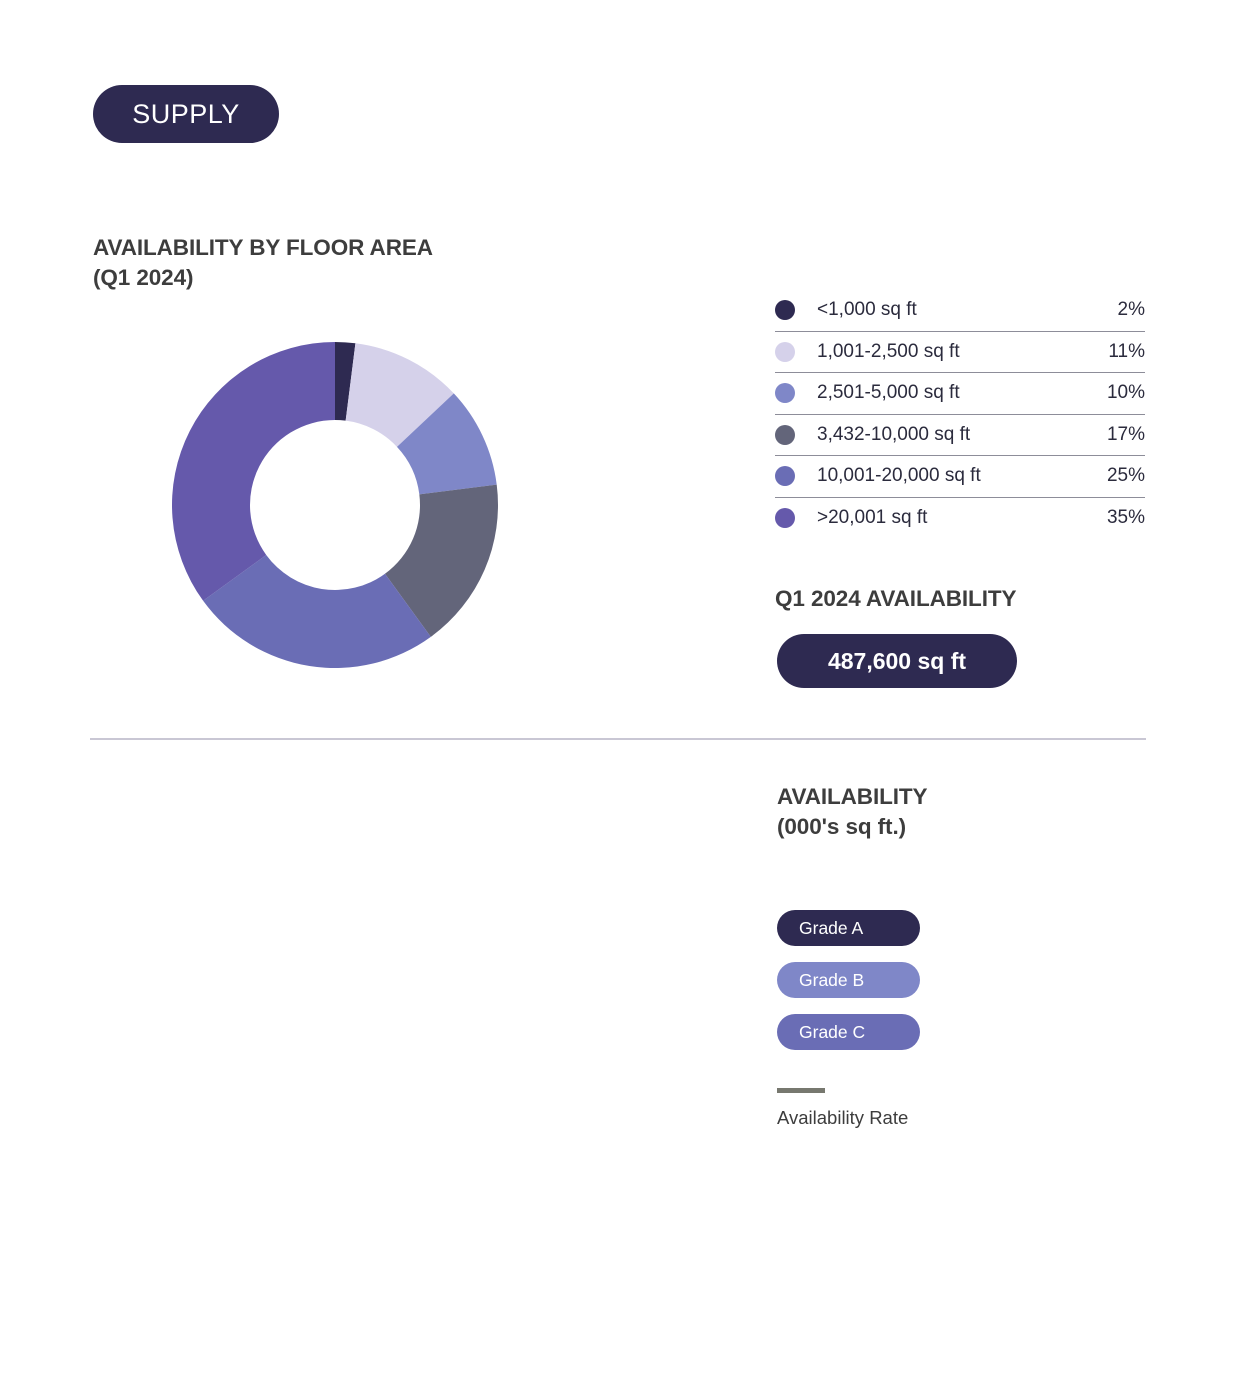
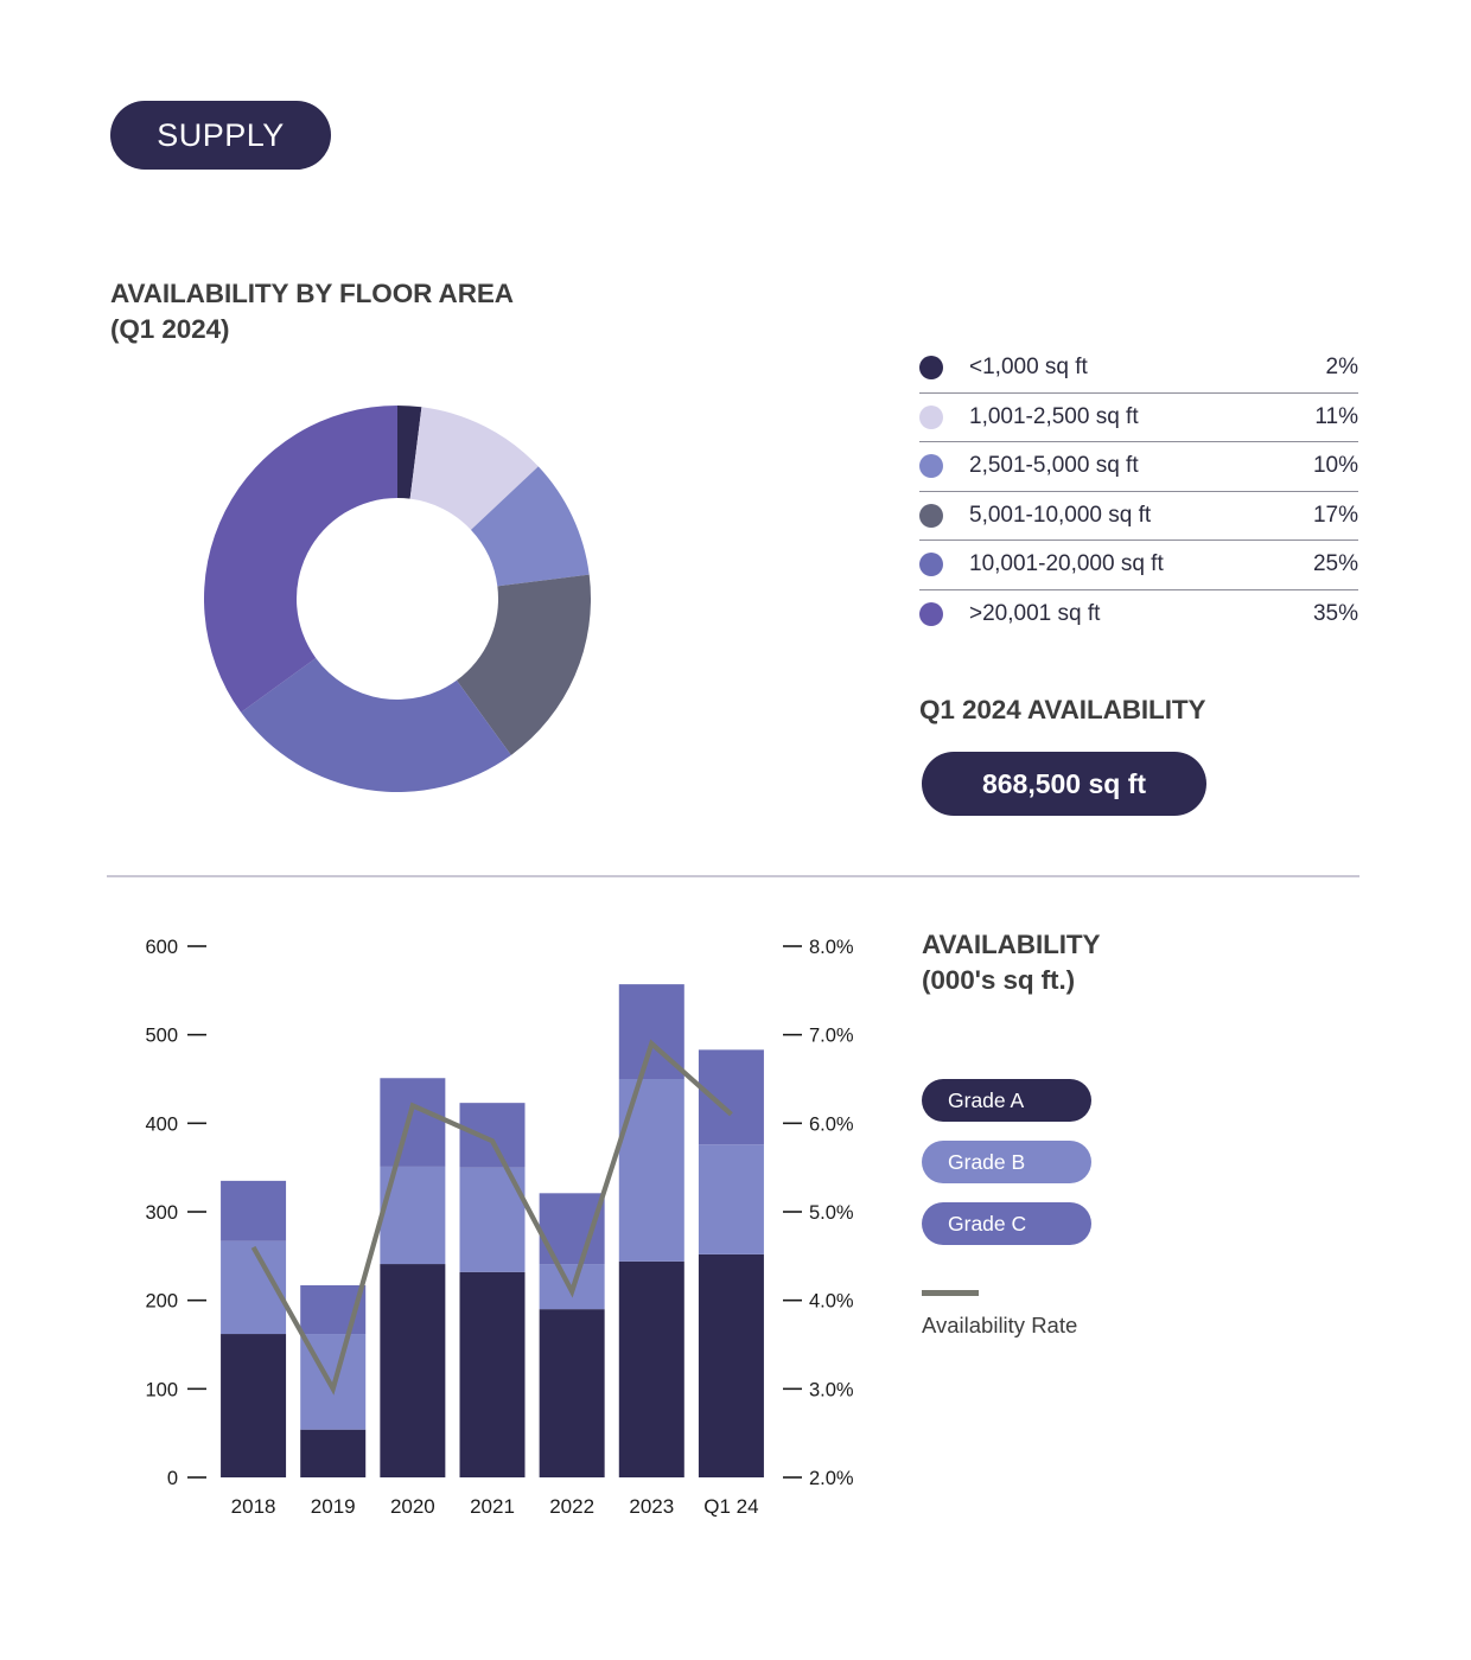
  SUPPLY
  AVAILABILITY BY FLOOR AREA
  (Q1 2024)
  <1,000 sq ft
  2%
  1,001-2,500 sq ft
  11%
  2,501-5,000 sq ft
  10%
- 3,432-10,000 sq ft
+ 5,001-10,000 sq ft
  17%
  10,001-20,000 sq ft
  25%
  >20,001 sq ft
  35%
  Q1 2024 AVAILABILITY
- 487,600 sq ft
+ 868,500 sq ft
+ 0
+ 100
+ 200
+ 300
+ 400
+ 500
+ 600
+ 2.0%
+ 3.0%
+ 4.0%
+ 5.0%
+ 6.0%
+ 7.0%
+ 8.0%
+ 2018
+ 2019
+ 2020
+ 2021
+ 2022
+ 2023
+ Q1 24
  AVAILABILITY
  (000's sq ft.)
  Grade A
  Grade B
  Grade C
  Availability Rate
